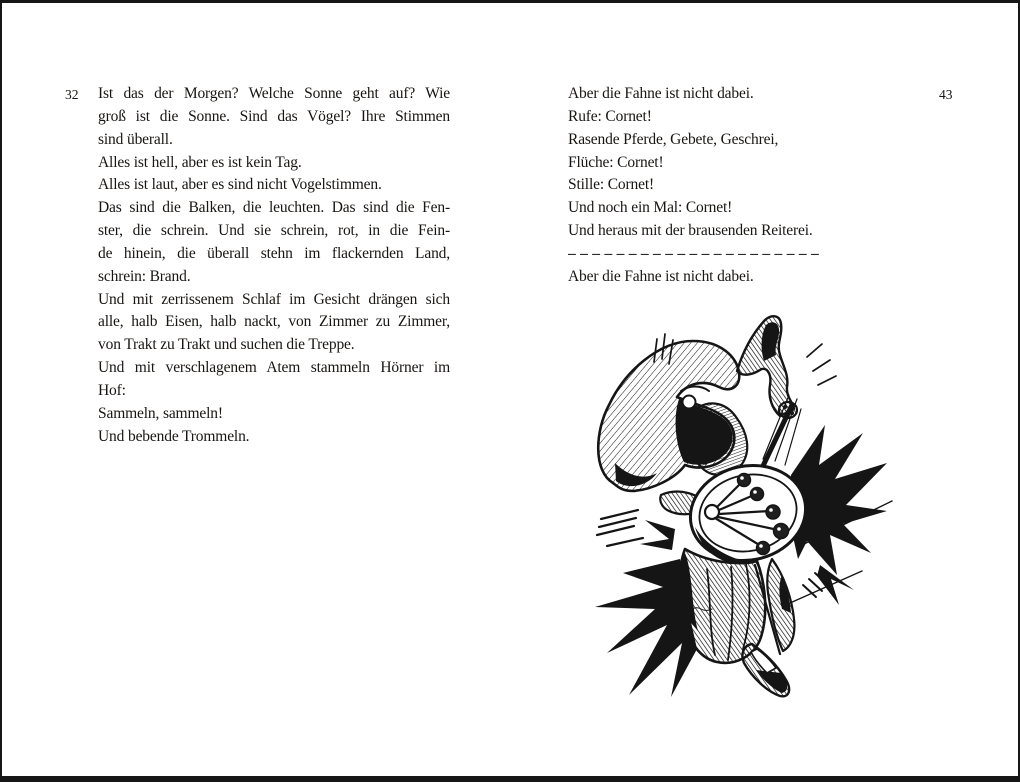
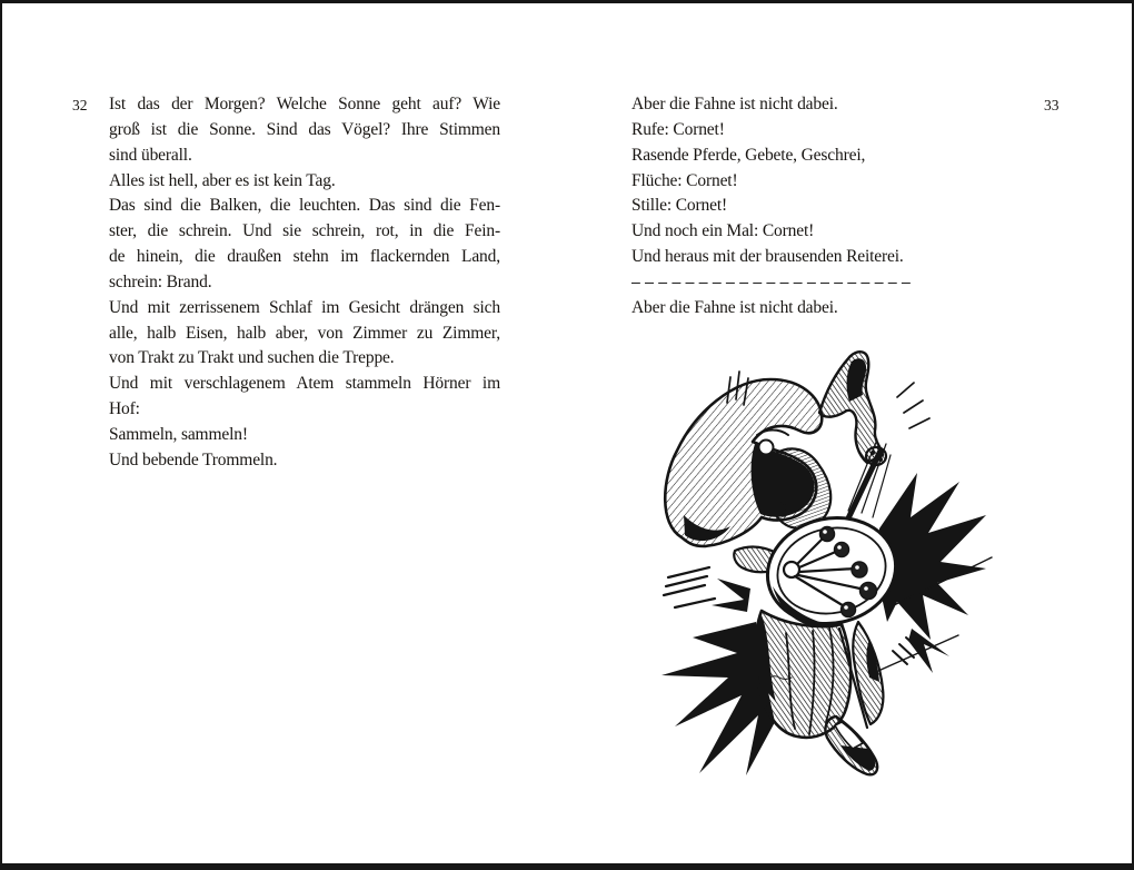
  32
- 43
+ 33
  Ist das der Morgen? Welche Sonne geht auf? Wie
  groß ist die Sonne. Sind das Vögel? Ihre Stimmen
  sind überall.
  Alles ist hell, aber es ist kein Tag.
- Alles ist laut, aber es sind nicht Vogelstimmen.
  Das sind die Balken, die leuchten. Das sind die Fen-
  ster, die schrein. Und sie schrein, rot, in die Fein-
- de hinein, die überall stehn im flackernden Land,
+ de hinein, die draußen stehn im flackernden Land,
  schrein: Brand.
  Und mit zerrissenem Schlaf im Gesicht drängen sich
- alle, halb Eisen, halb nackt, von Zimmer zu Zimmer,
+ alle, halb Eisen, halb aber, von Zimmer zu Zimmer,
  von Trakt zu Trakt und suchen die Treppe.
  Und mit verschlagenem Atem stammeln Hörner im
  Hof:
  Sammeln, sammeln!
  Und bebende Trommeln.
  Aber die Fahne ist nicht dabei.
  Rufe: Cornet!
  Rasende Pferde, Gebete, Geschrei,
  Flüche: Cornet!
  Stille: Cornet!
  Und noch ein Mal: Cornet!
  Und heraus mit der brausenden Reiterei.
  –––––––––––––––––––––
  Aber die Fahne ist nicht dabei.
